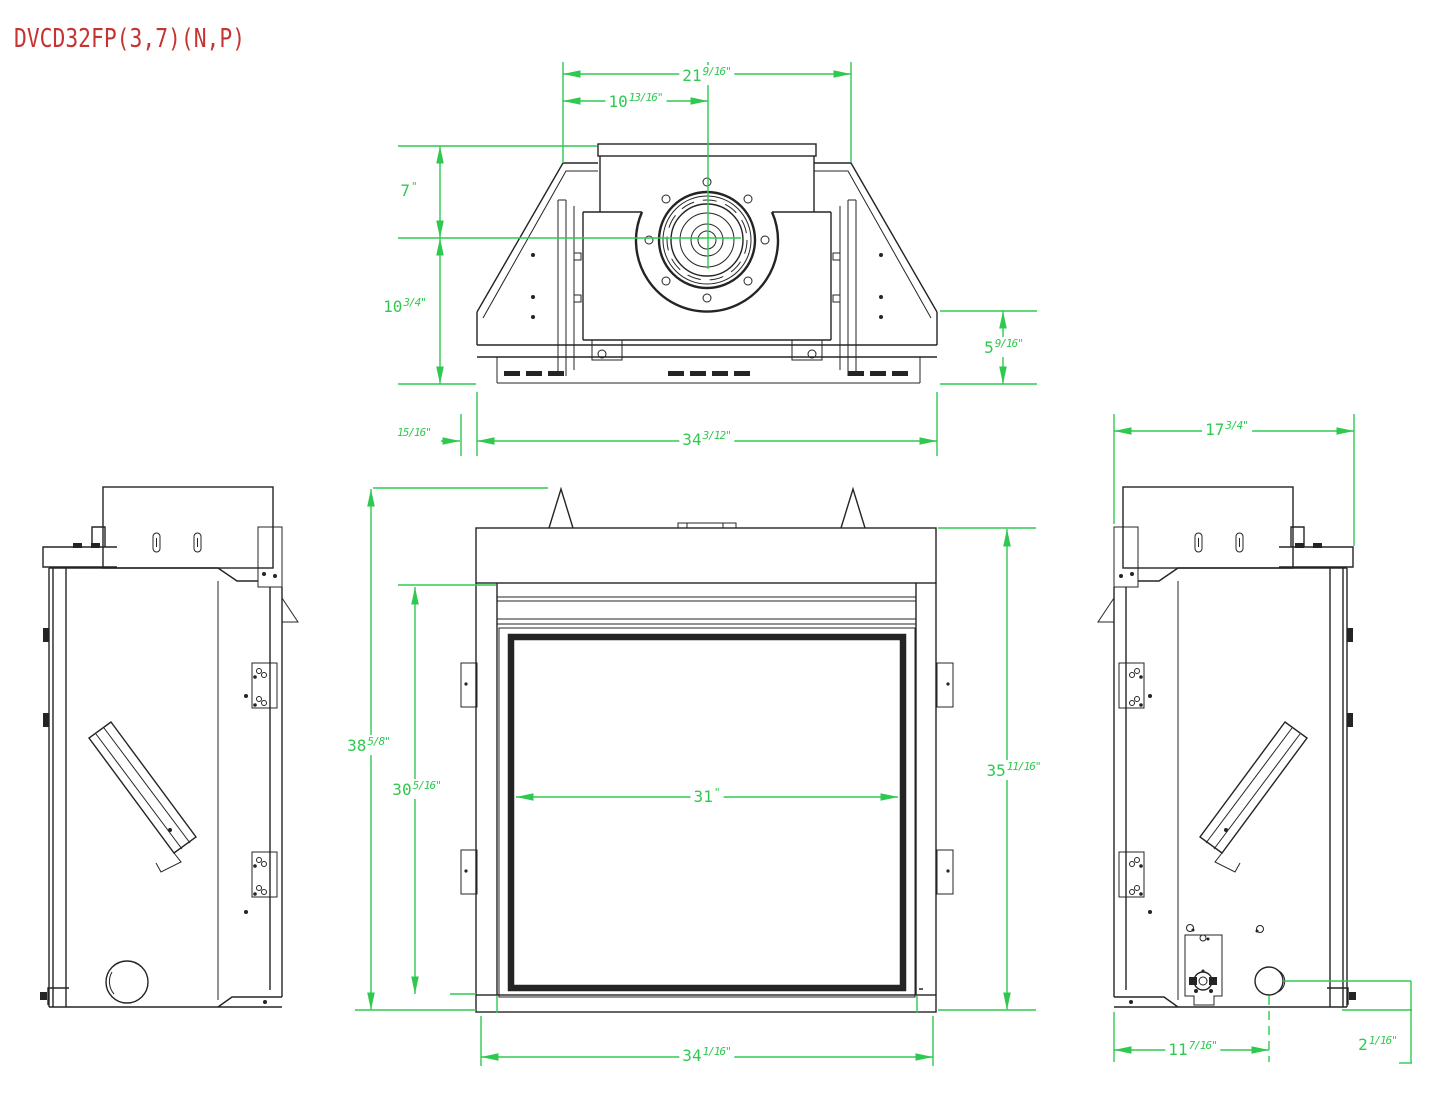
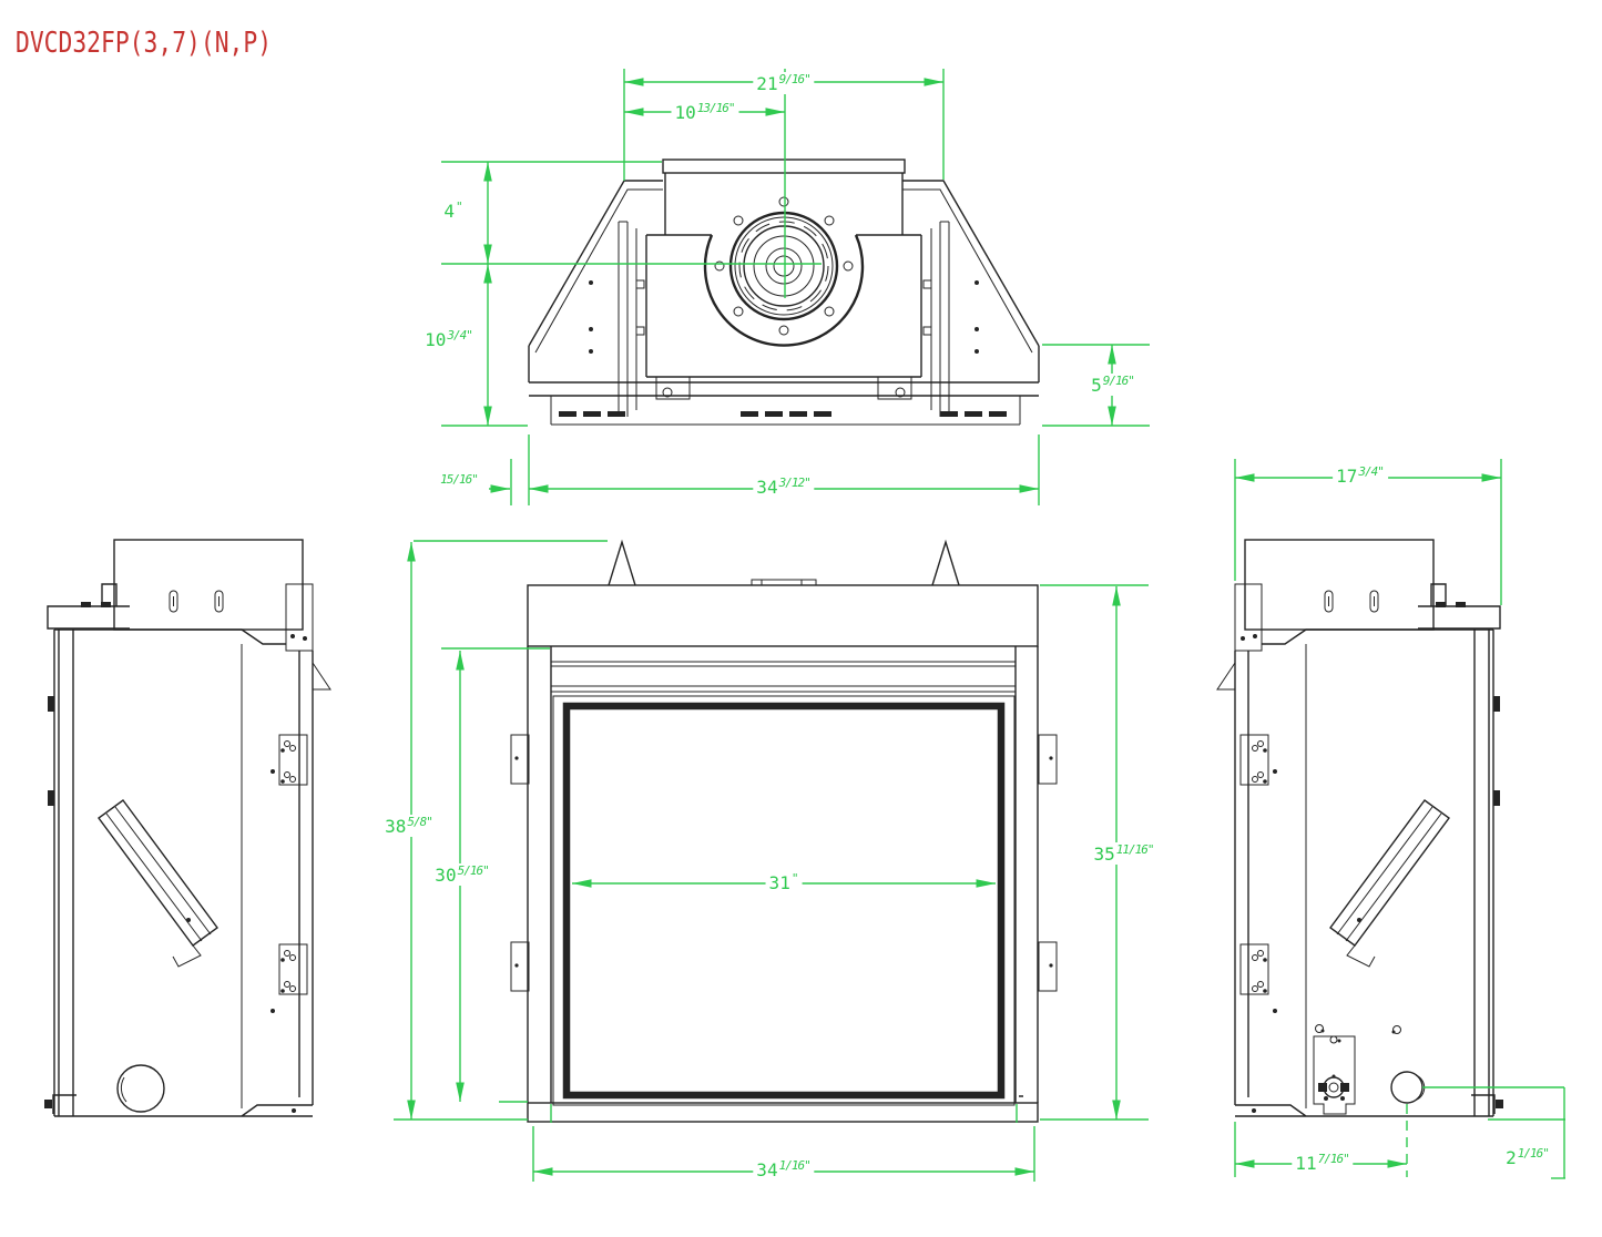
  DVCD32FP(3,7)(N,P)
  219/16"
  1013/16"
- 7"
+ 4"
  103/4"
  59/16"
  15/16"
  343/12"
  173/4"
  385/8"
  305/16"
  31"
  3511/16"
  341/16"
  117/16"
  21/16"
